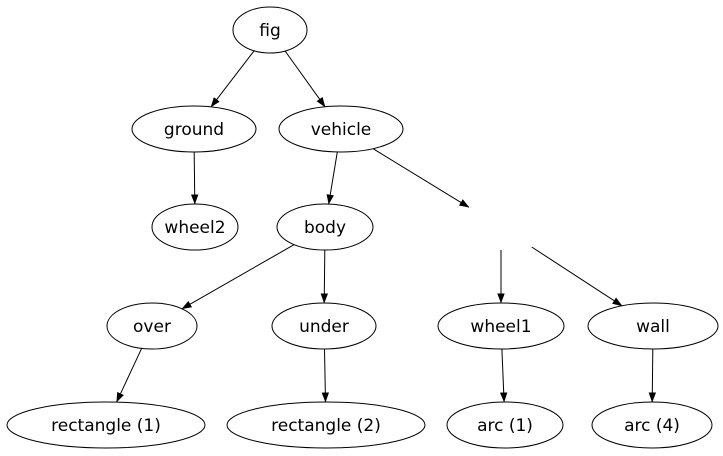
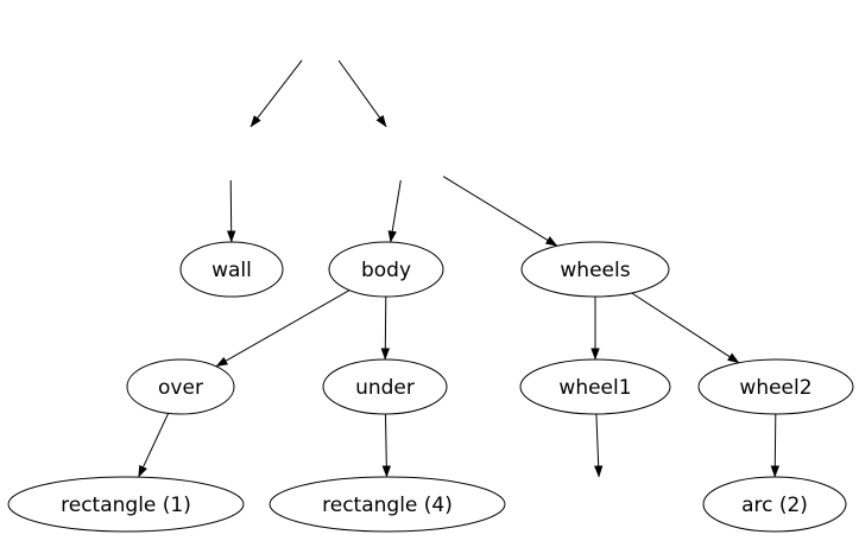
- fig
- ground
- vehicle
- wheel2
+ wall
  body
+ wheels
  over
  under
  wheel1
- wall
+ wheel2
  rectangle (1)
- rectangle (2)
+ rectangle (4)
- arc (1)
- arc (4)
+ arc (2)
